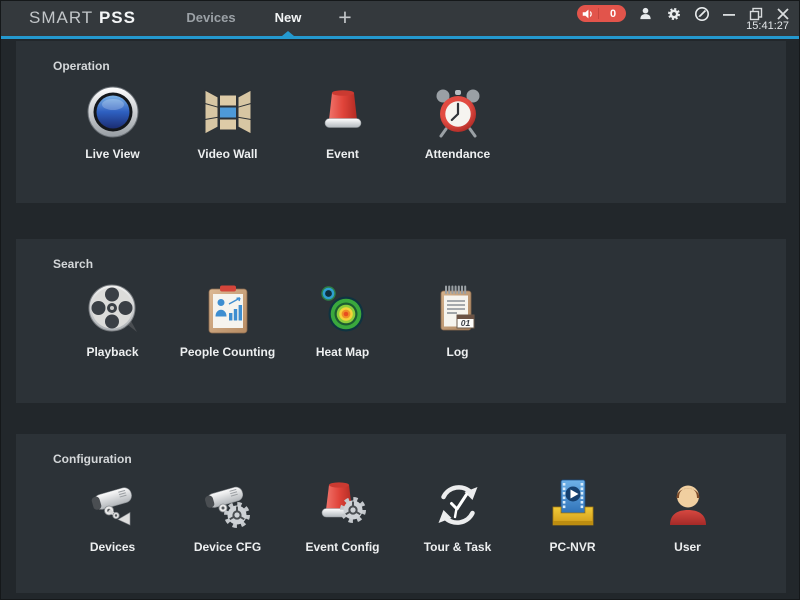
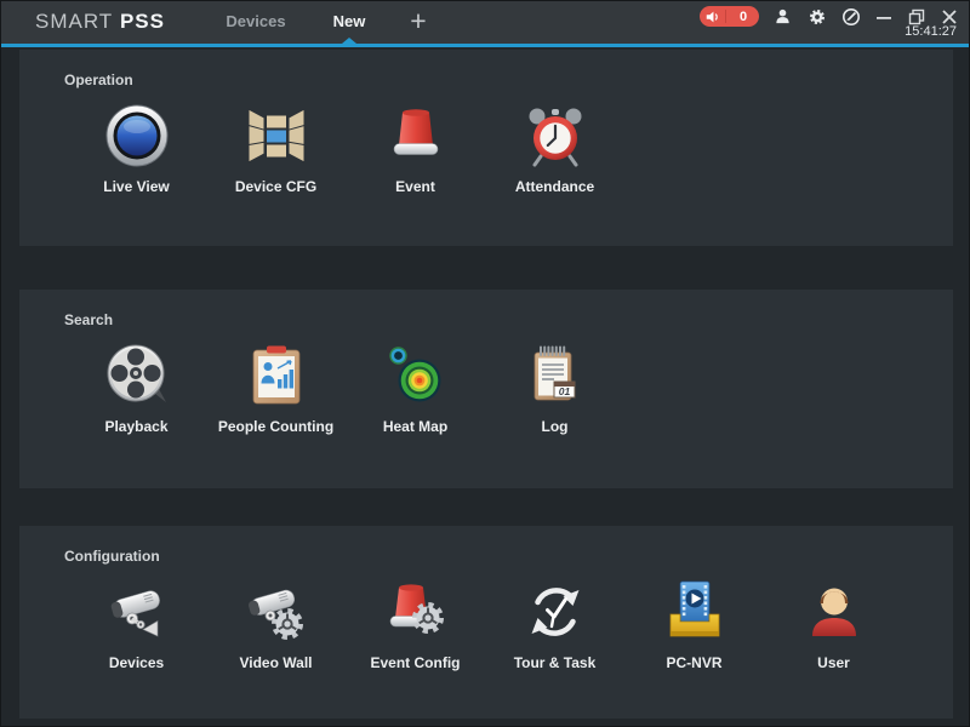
  SMART PSS
  Devices
  New
  +
  0
  15:41:27
  Operation
  Live View
- Video Wall
+ Device CFG
  Event
  Attendance
  Search
  Playback
  People Counting
  Heat Map
  01
  Log
  Configuration
  Devices
- Device CFG
+ Video Wall
  Event Config
  Tour & Task
  PC-NVR
  User
